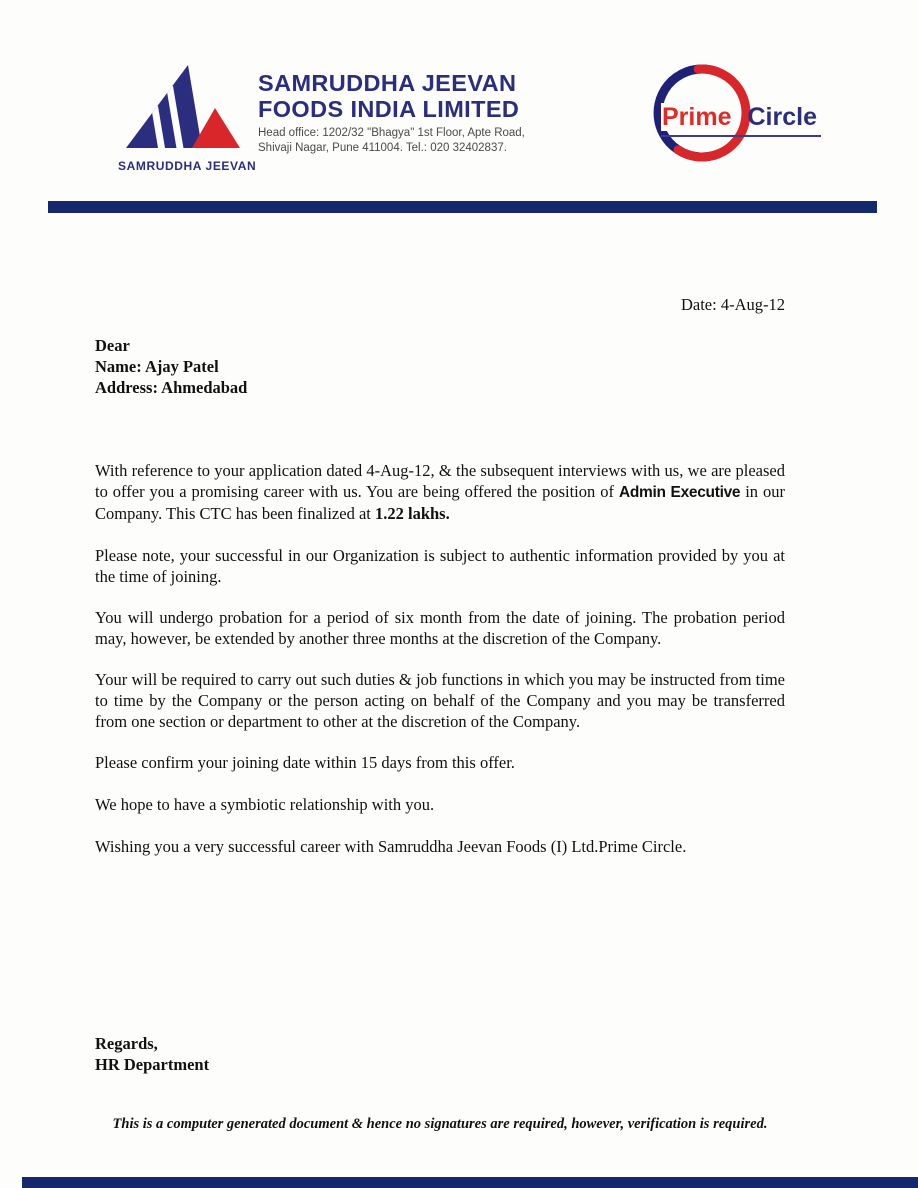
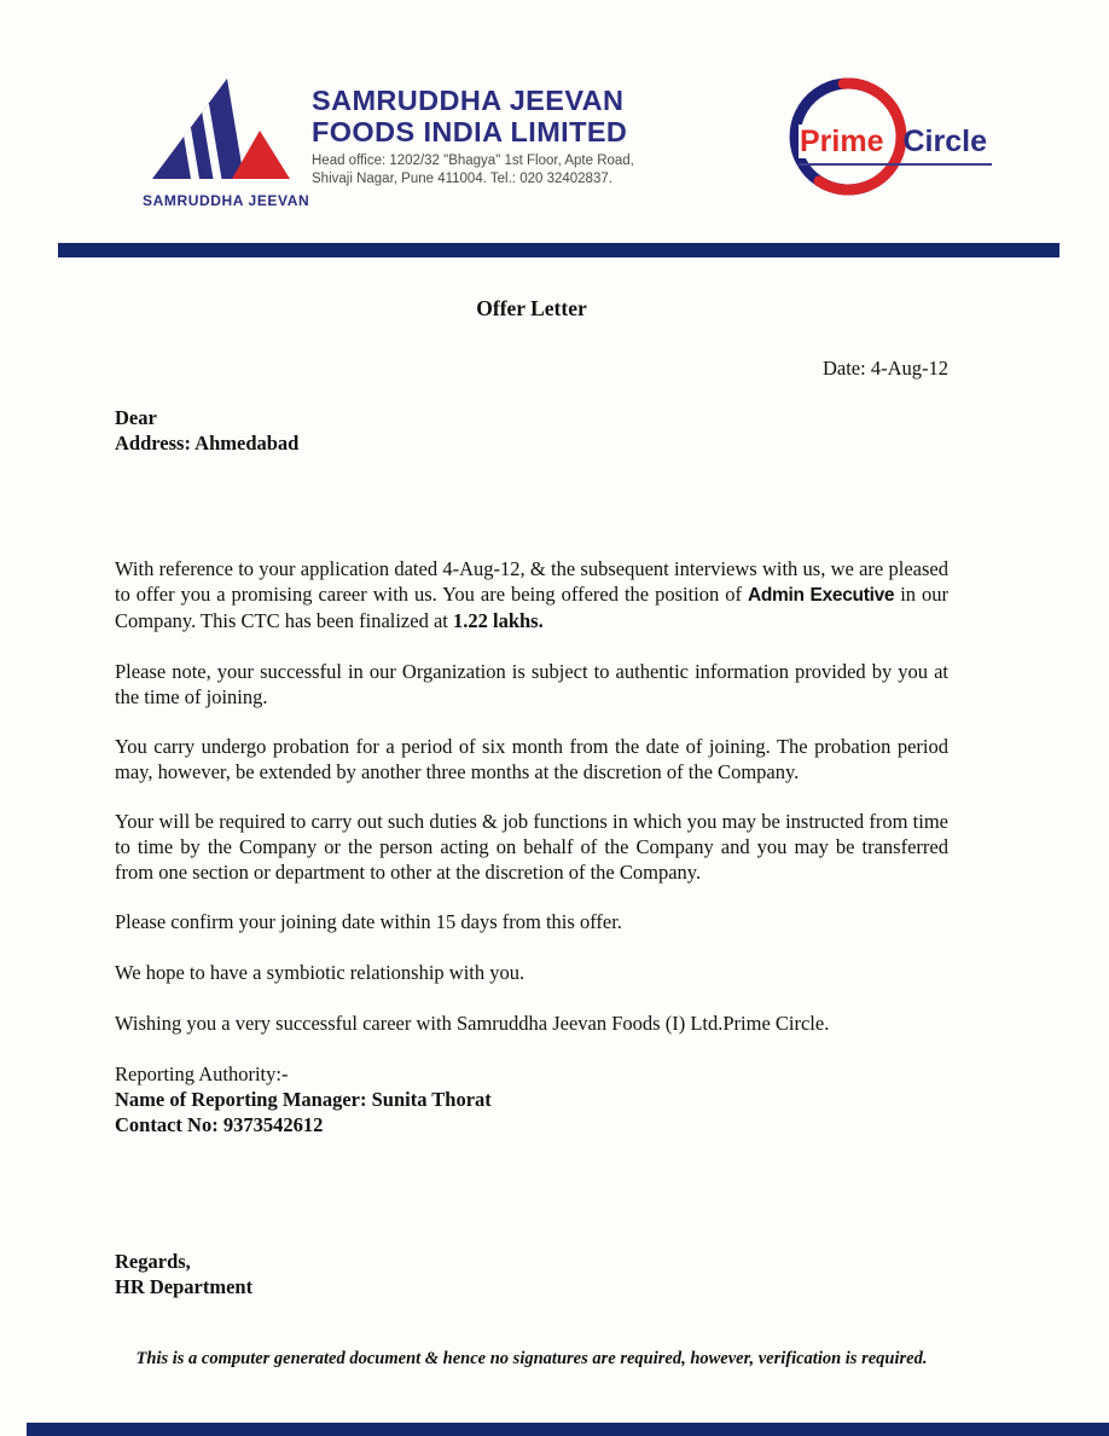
  SAMRUDDHA JEEVAN
  SAMRUDDHA JEEVAN
  FOODS INDIA LIMITED
  Head office: 1202/32 "Bhagya" 1st Floor, Apte Road,
  Shivaji Nagar, Pune 411004. Tel.: 020 32402837.
  Prime Circle
+ Offer Letter
  Date: 4-Aug-12
  Dear
- Name: Ajay Patel
  Address: Ahmedabad
  With reference to your application dated 4-Aug-12, & the subsequent interviews with us, we are pleased to offer you a promising career with us. You are being offered the position of Admin Executive in our Company. This CTC has been finalized at 1.22 lakhs.
  Please note, your successful in our Organization is subject to authentic information provided by you at the time of joining.
- You will undergo probation for a period of six month from the date of joining. The probation period may, however, be extended by another three months at the discretion of the Company.
+ You carry undergo probation for a period of six month from the date of joining. The probation period may, however, be extended by another three months at the discretion of the Company.
  Your will be required to carry out such duties & job functions in which you may be instructed from time to time by the Company or the person acting on behalf of the Company and you may be transferred from one section or department to other at the discretion of the Company.
  Please confirm your joining date within 15 days from this offer.
  We hope to have a symbiotic relationship with you.
  Wishing you a very successful career with Samruddha Jeevan Foods (I) Ltd.Prime Circle.
+ Reporting Authority:-
+ Name of Reporting Manager: Sunita Thorat
+ Contact No: 9373542612
  Regards,
  HR Department
  This is a computer generated document & hence no signatures are required, however, verification is required.
